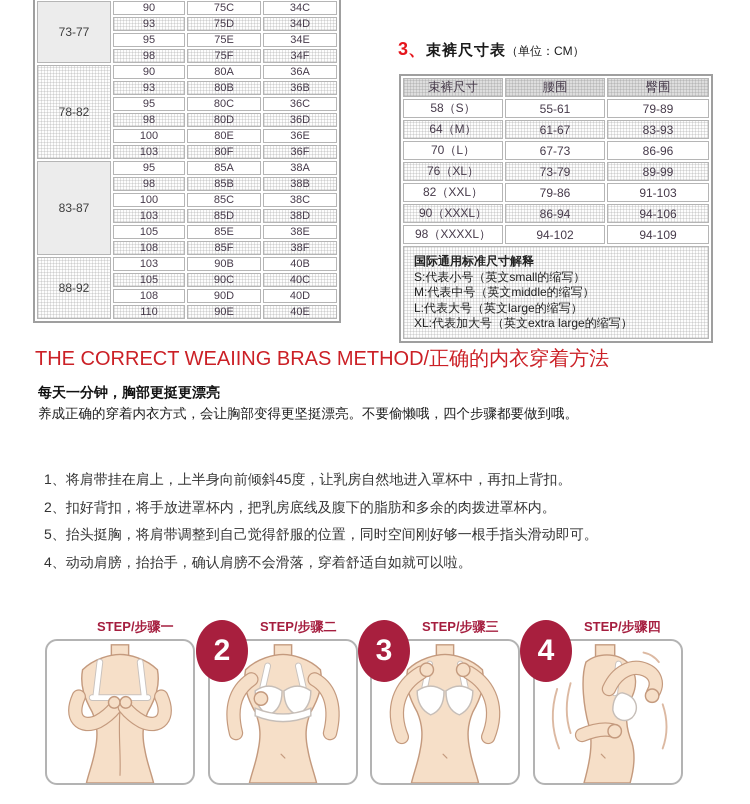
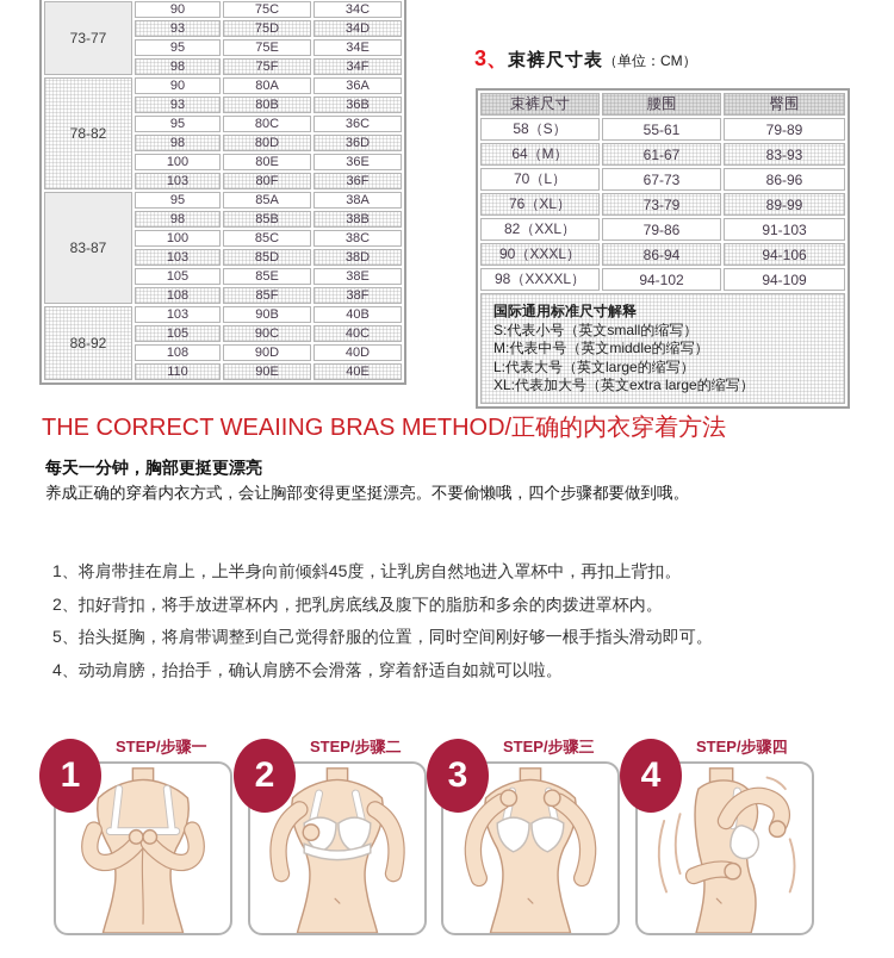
  73-77	90	75C	34C
  93	75D	34D
  95	75E	34E
  98	75F	34F
  78-82	90	80A	36A
  93	80B	36B
  95	80C	36C
  98	80D	36D
  100	80E	36E
  103	80F	36F
  83-87	95	85A	38A
  98	85B	38B
  100	85C	38C
  103	85D	38D
  105	85E	38E
  108	85F	38F
  88-92	103	90B	40B
  105	90C	40C
  108	90D	40D
  110	90E	40E
  3、束裤尺寸表（单位：CM）
  束裤尺寸	腰围	臀围
  58（S）	55-61	79-89
  64（M）	61-67	83-93
  70（L）	67-73	86-96
  76（XL）	73-79	89-99
  82（XXL）	79-86	91-103
  90（XXXL）	86-94	94-106
  98（XXXXL）	94-102	94-109
  国际通用标准尺寸解释 S:代表小号（英文small的缩写） M:代表中号（英文middle的缩写） L:代表大号（英文large的缩写） XL:代表加大号（英文extra large的缩写）
  THE CORRECT WEAIING BRAS METHOD/正确的内衣穿着方法
  每天一分钟，胸部更挺更漂亮
  养成正确的穿着内衣方式，会让胸部变得更坚挺漂亮。不要偷懒哦，四个步骤都要做到哦。
  1、将肩带挂在肩上，上半身向前倾斜45度，让乳房自然地进入罩杯中，再扣上背扣。
  2、扣好背扣，将手放进罩杯内，把乳房底线及腹下的脂肪和多余的肉拨进罩杯内。
  5、抬头挺胸，将肩带调整到自己觉得舒服的位置，同时空间刚好够一根手指头滑动即可。
  4、动动肩膀，抬抬手，确认肩膀不会滑落，穿着舒适自如就可以啦。
+ 1
  2
  3
  4
  STEP/步骤一
  STEP/步骤二
  STEP/步骤三
  STEP/步骤四
